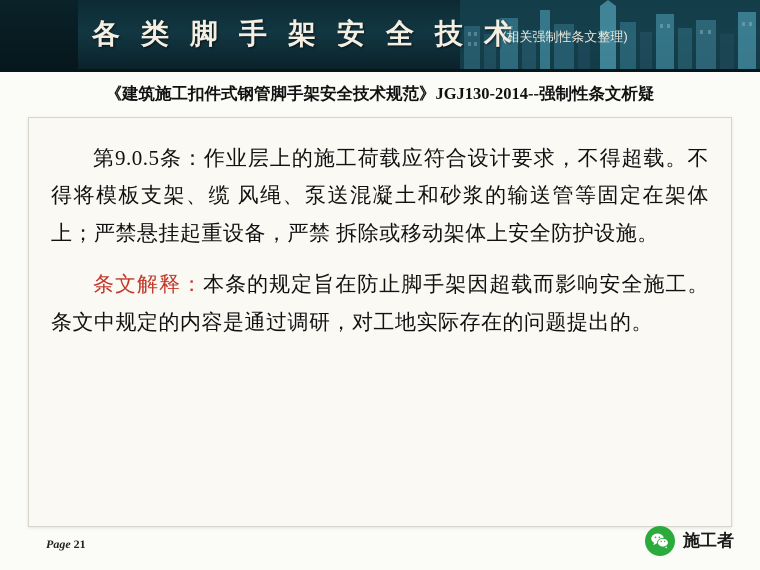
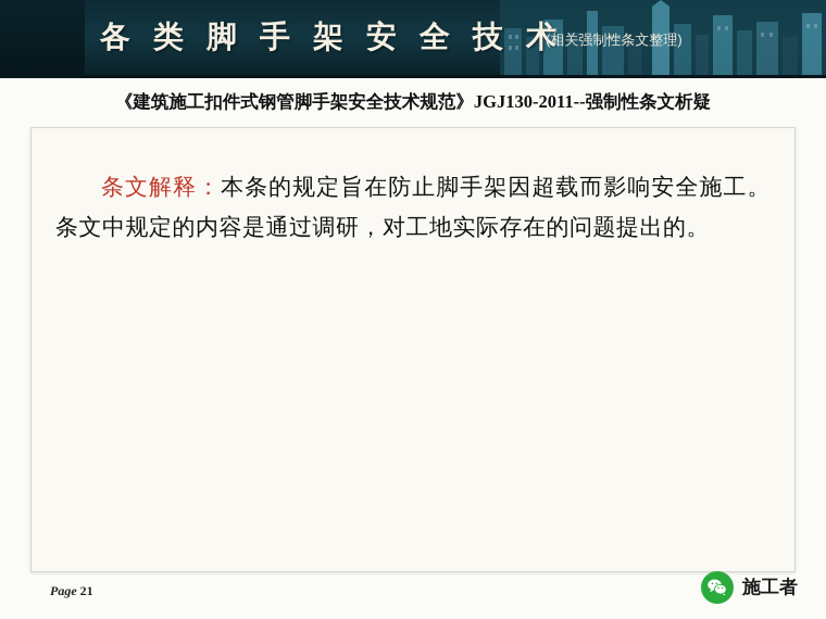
  各 类 脚 手 架 安 全 技 术
  (相关强制性条文整理)
- 《建筑施工扣件式钢管脚手架安全技术规范》JGJ130-2014--强制性条文析疑
+ 《建筑施工扣件式钢管脚手架安全技术规范》JGJ130-2011--强制性条文析疑
- 第9.0.5条：作业层上的施工荷载应符合设计要求，不得超载。不得将模板支架、缆 风绳、泵送混凝土和砂浆的输送管等固定在架体上；严禁悬挂起重设备，严禁 拆除或移动架体上安全防护设施。
  条文解释：本条的规定旨在防止脚手架因超载而影响安全施工。条文中规定的内容是通过调研，对工地实际存在的问题提出的。
  Page 21
  施工者
